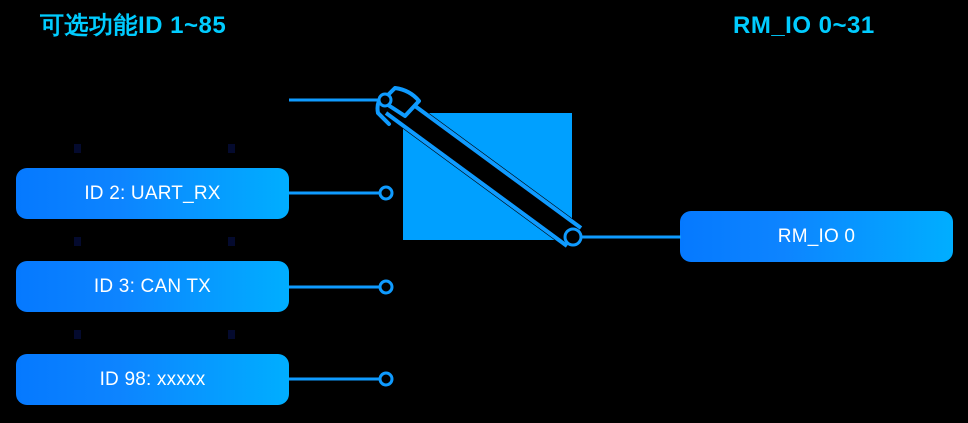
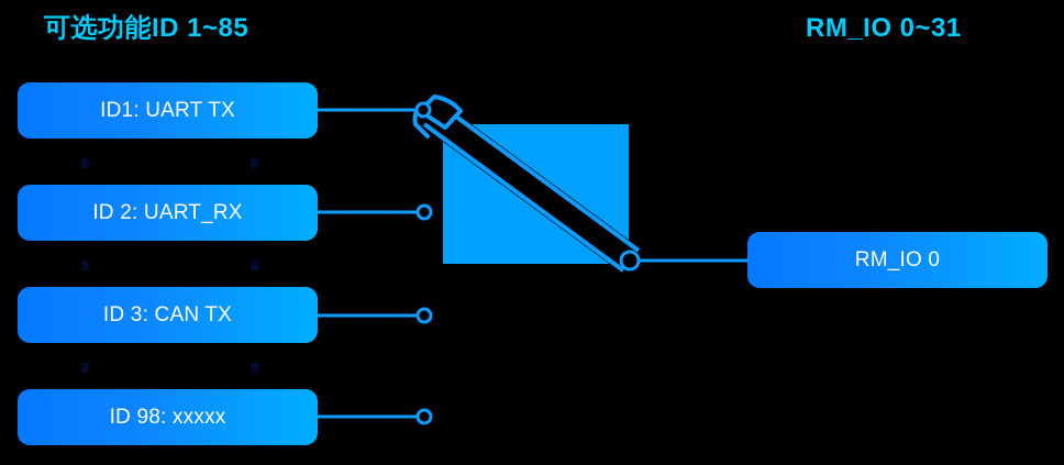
  可选功能ID 1~85
  RM_IO 0~31
+ ID1: UART TX
  ID 2: UART_RX
  ID 3: CAN TX
  ID 98: xxxxx
  RM_IO 0
